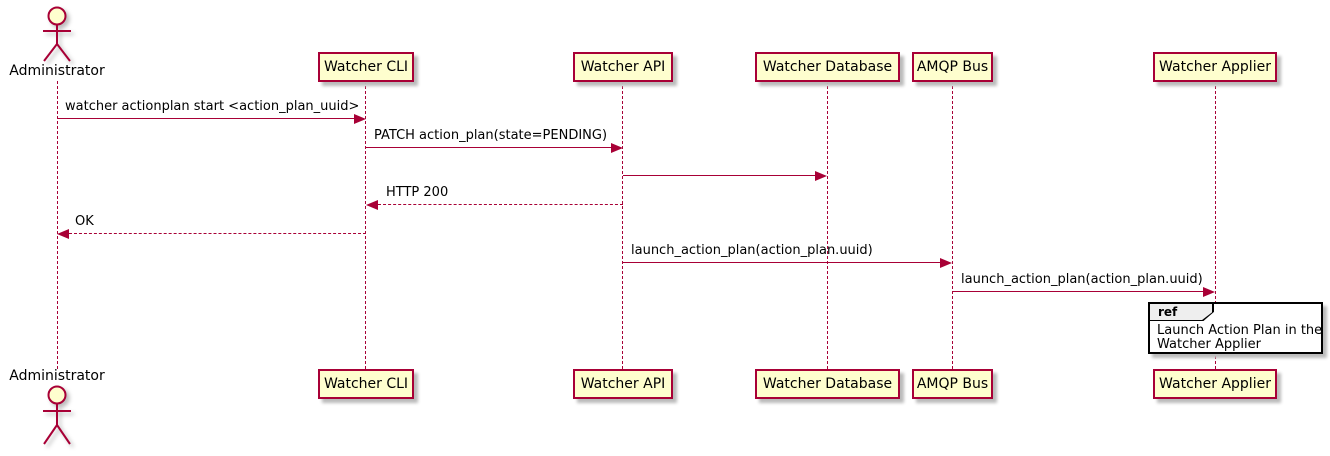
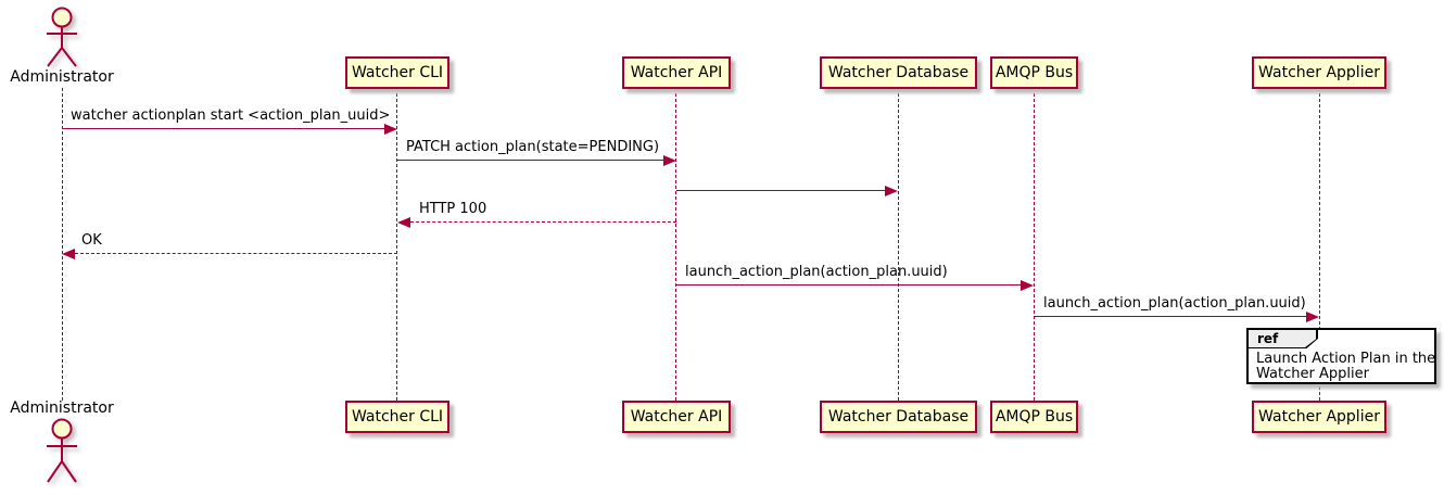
  Administrator
  Watcher CLI
  Watcher API
  Watcher Database
  AMQP Bus
  Watcher Applier
  watcher actionplan start <action_plan_uuid>
  PATCH action_plan(state=PENDING)
- HTTP 200
+ HTTP 100
  OK
  launch_action_plan(action_plan.uuid)
  launch_action_plan(action_plan.uuid)
  ref
  Launch Action Plan in the
  Watcher Applier
  Watcher CLI
  Watcher API
  Watcher Database
  AMQP Bus
  Watcher Applier
  Administrator
